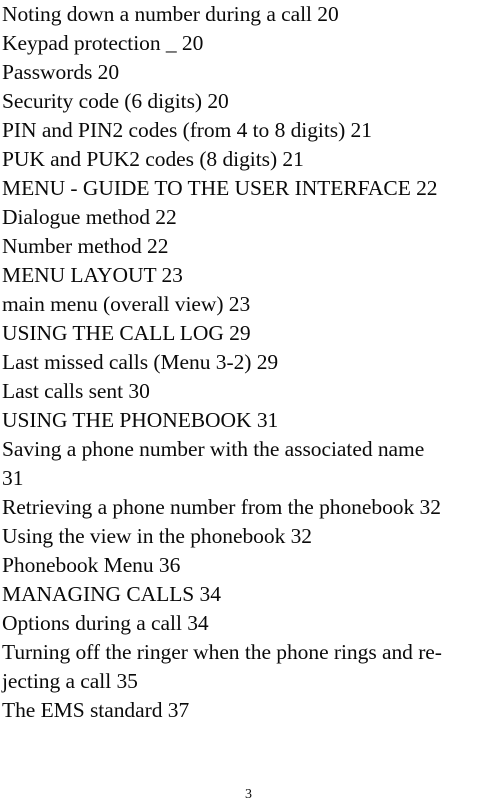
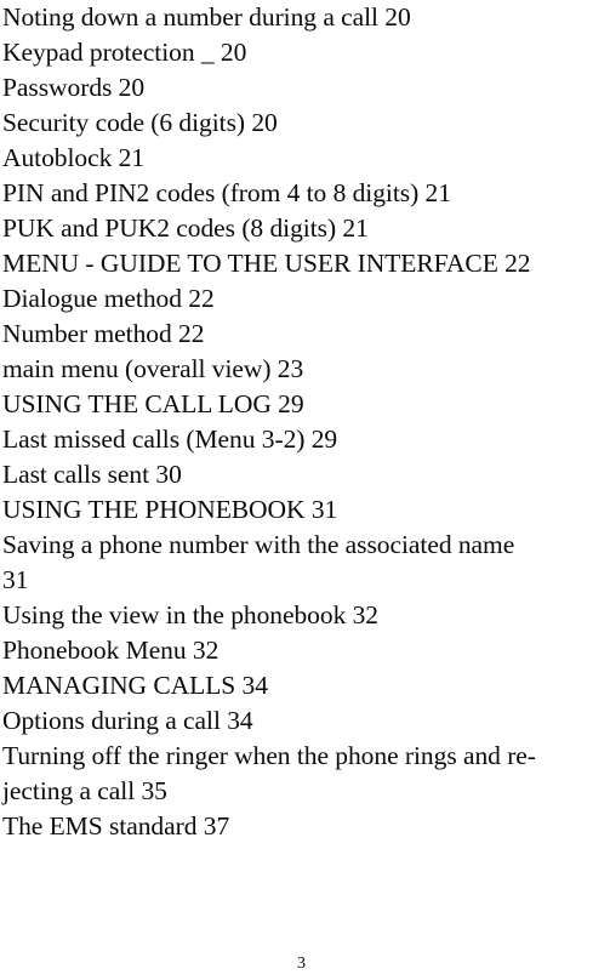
  Noting down a number during a call 20
  Keypad protection _ 20
  Passwords 20
  Security code (6 digits) 20
+ Autoblock 21
  PIN and PIN2 codes (from 4 to 8 digits) 21
  PUK and PUK2 codes (8 digits) 21
  MENU - GUIDE TO THE USER INTERFACE 22
  Dialogue method 22
  Number method 22
- MENU LAYOUT 23
  main menu (overall view) 23
  USING THE CALL LOG 29
  Last missed calls (Menu 3-2) 29
  Last calls sent 30
  USING THE PHONEBOOK 31
  Saving a phone number with the associated name
  31
- Retrieving a phone number from the phonebook 32
  Using the view in the phonebook 32
- Phonebook Menu 36
+ Phonebook Menu 32
  MANAGING CALLS 34
  Options during a call 34
  Turning off the ringer when the phone rings and re-
  jecting a call 35
  The EMS standard 37
  3
